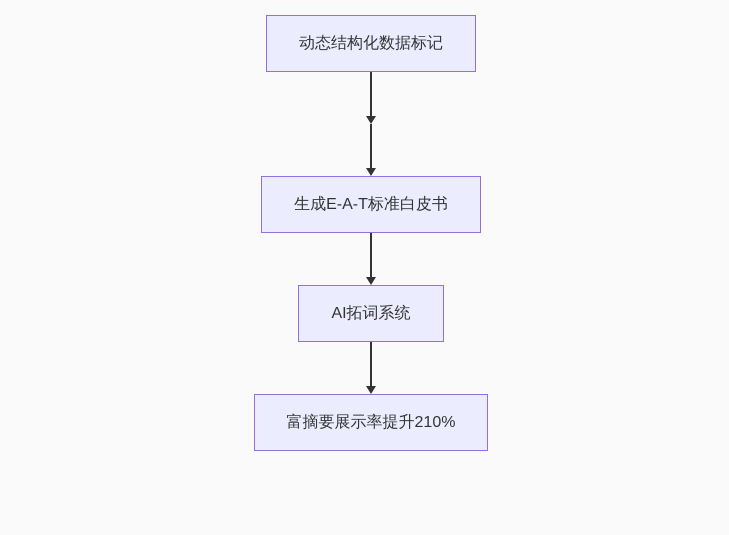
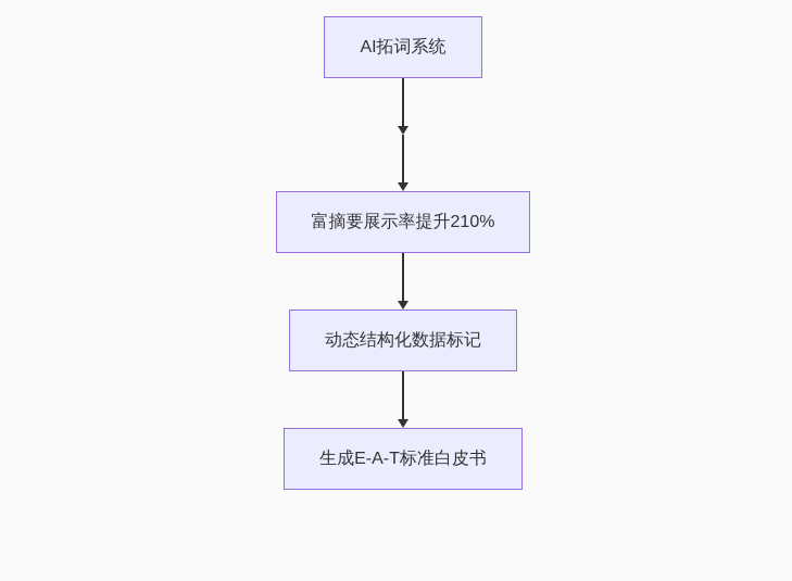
- 动态结构化数据标记
+ AI拓词系统
- 生成E-A-T标准白皮书
+ 富摘要展示率提升210%
- AI拓词系统
+ 动态结构化数据标记
- 富摘要展示率提升210%
+ 生成E-A-T标准白皮书
